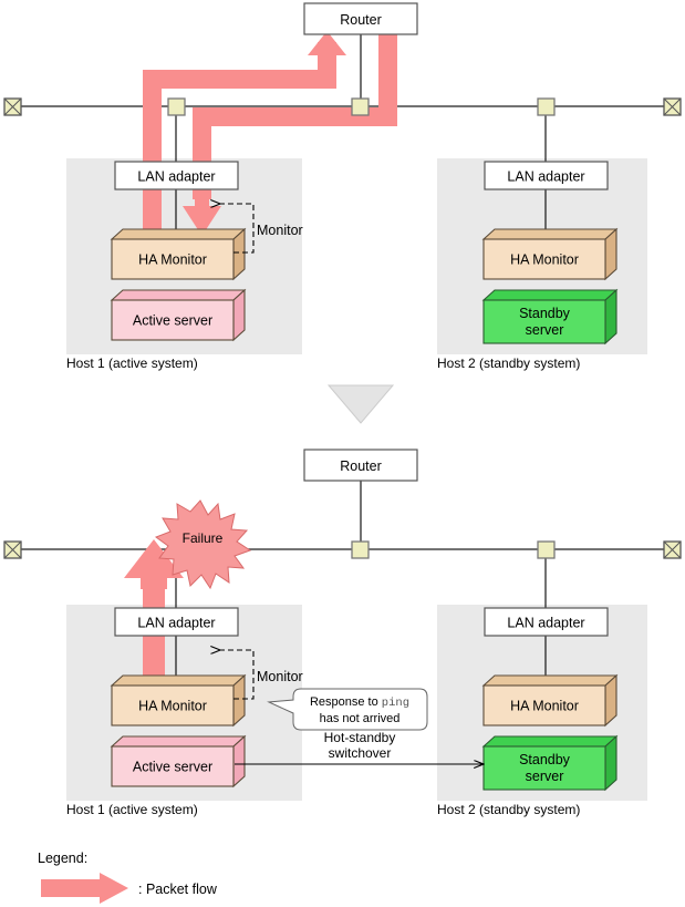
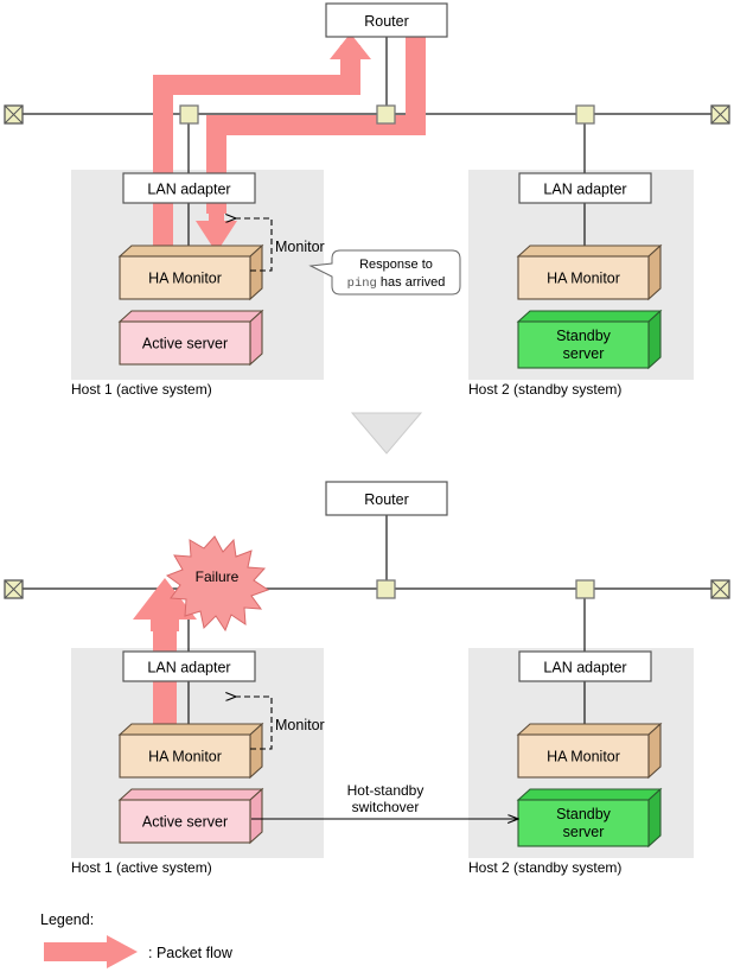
  Router
  LAN adapter
  LAN adapter
  HA Monitor
  Active server
  HA Monitor
  Standby
  server
  Monitor
+ Response to
+ ping has arrived
  Host 1 (active system)
  Host 2 (standby system)
  Failure
  Router
  LAN adapter
  LAN adapter
  HA Monitor
  Active server
  HA Monitor
  Standby
  server
  Monitor
- Response to ping
- has not arrived
  Hot-standby
  switchover
  Host 1 (active system)
  Host 2 (standby system)
  Legend:
  : Packet flow
